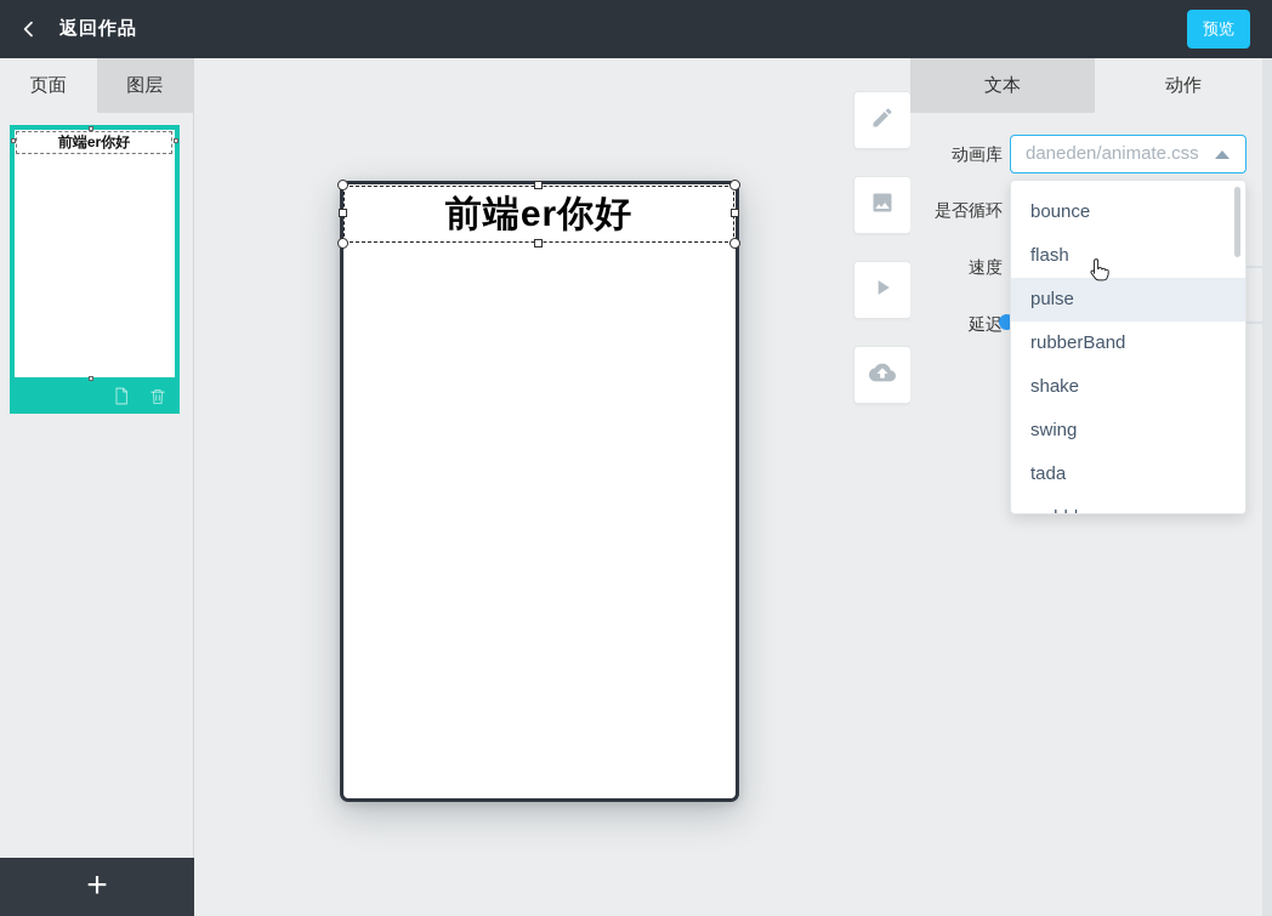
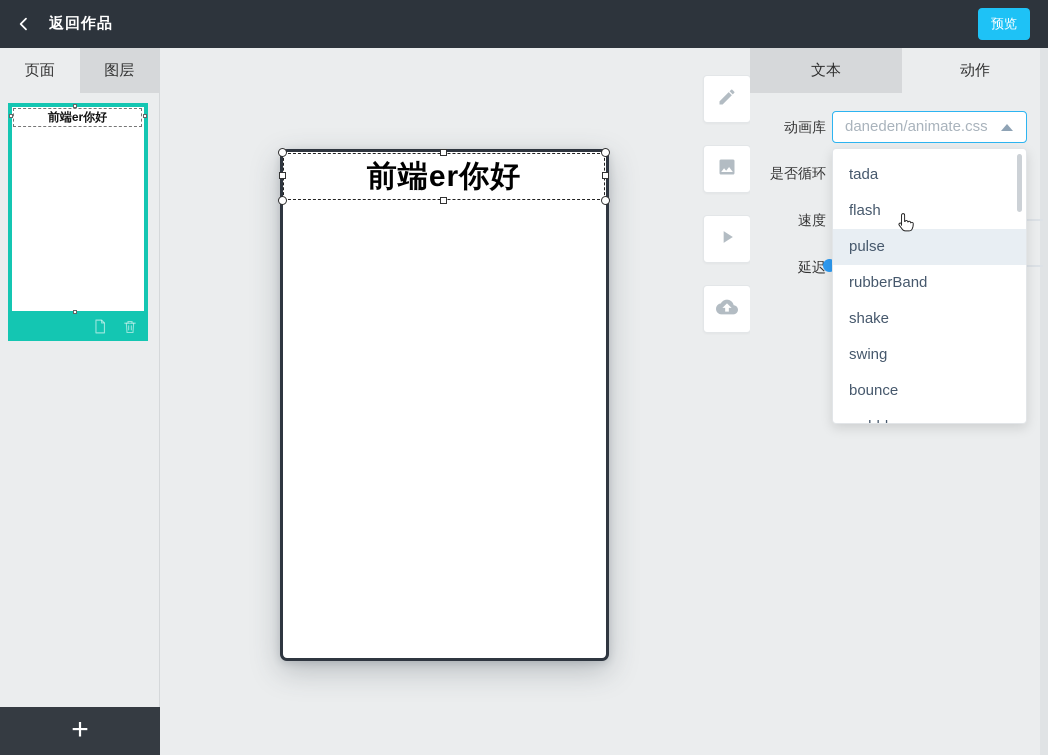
  返回作品
  预览
  页面
  图层
  前端er你好
  +
  前端er你好
  文本
  动作
  动画库
  是否循环
  速度
  延迟
  daneden/animate.css
- bounce
+ tada
  flash
  pulse
  rubberBand
  shake
  swing
- tada
+ bounce
